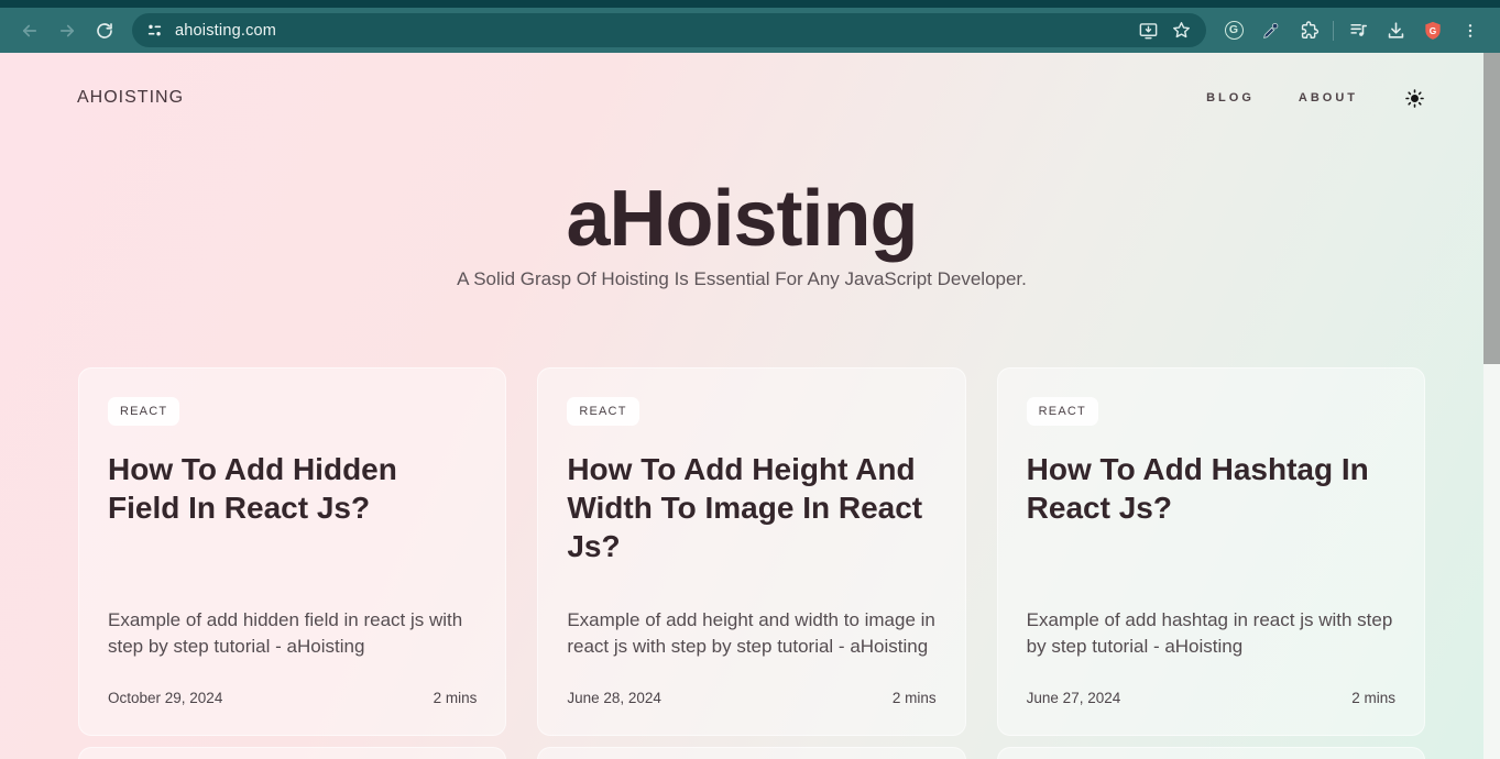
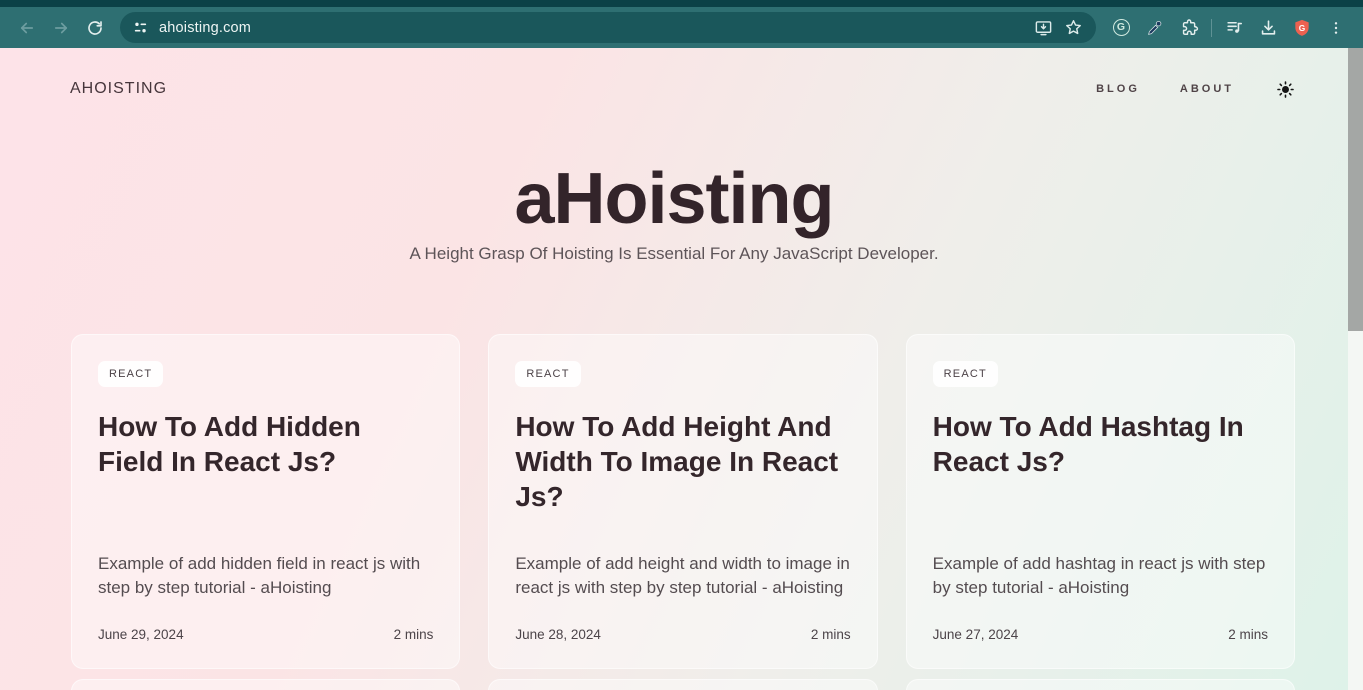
  ahoisting.com
  G
  G
  AHOISTING
  BLOG
  ABOUT
  aHoisting
- A Solid Grasp Of Hoisting Is Essential For Any JavaScript Developer.
+ A Height Grasp Of Hoisting Is Essential For Any JavaScript Developer.
  REACT
  How To Add Hidden Field In React Js?
  Example of add hidden field in react js with step by step tutorial - aHoisting
- October 29, 2024
+ June 29, 2024
  2 mins
  REACT
  How To Add Height And Width To Image In React Js?
  Example of add height and width to image in react js with step by step tutorial - aHoisting
  June 28, 2024
  2 mins
  REACT
  How To Add Hashtag In React Js?
  Example of add hashtag in react js with step by step tutorial - aHoisting
  June 27, 2024
  2 mins
